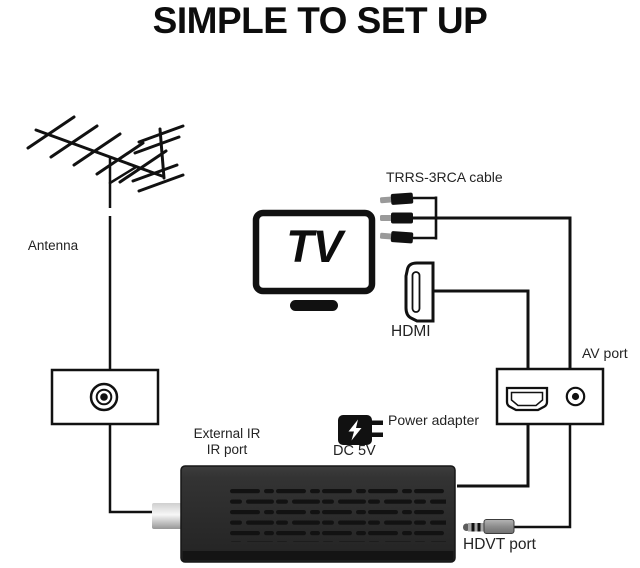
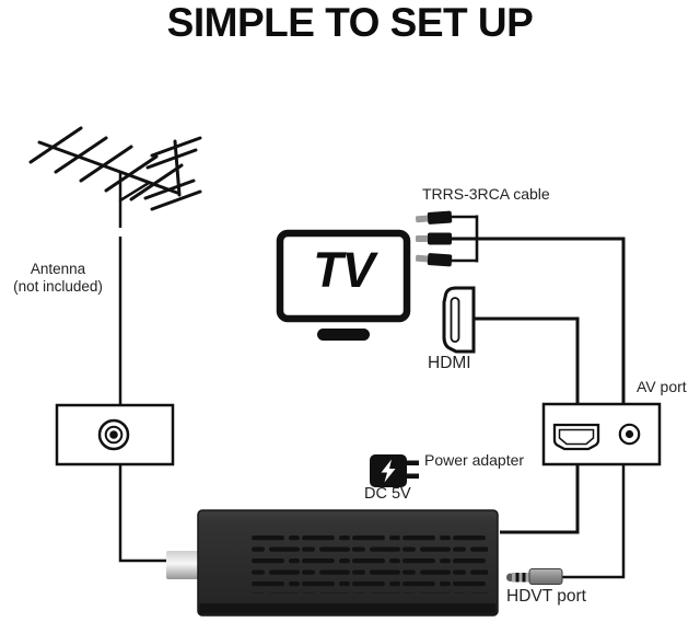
  SIMPLE TO SET UP
  Antenna
+ (not included)
  TV
  TRRS-3RCA cable
  HDMI
  AV port
  Power adapter
  DC 5V
- External IR
- IR port
  HDVT port
